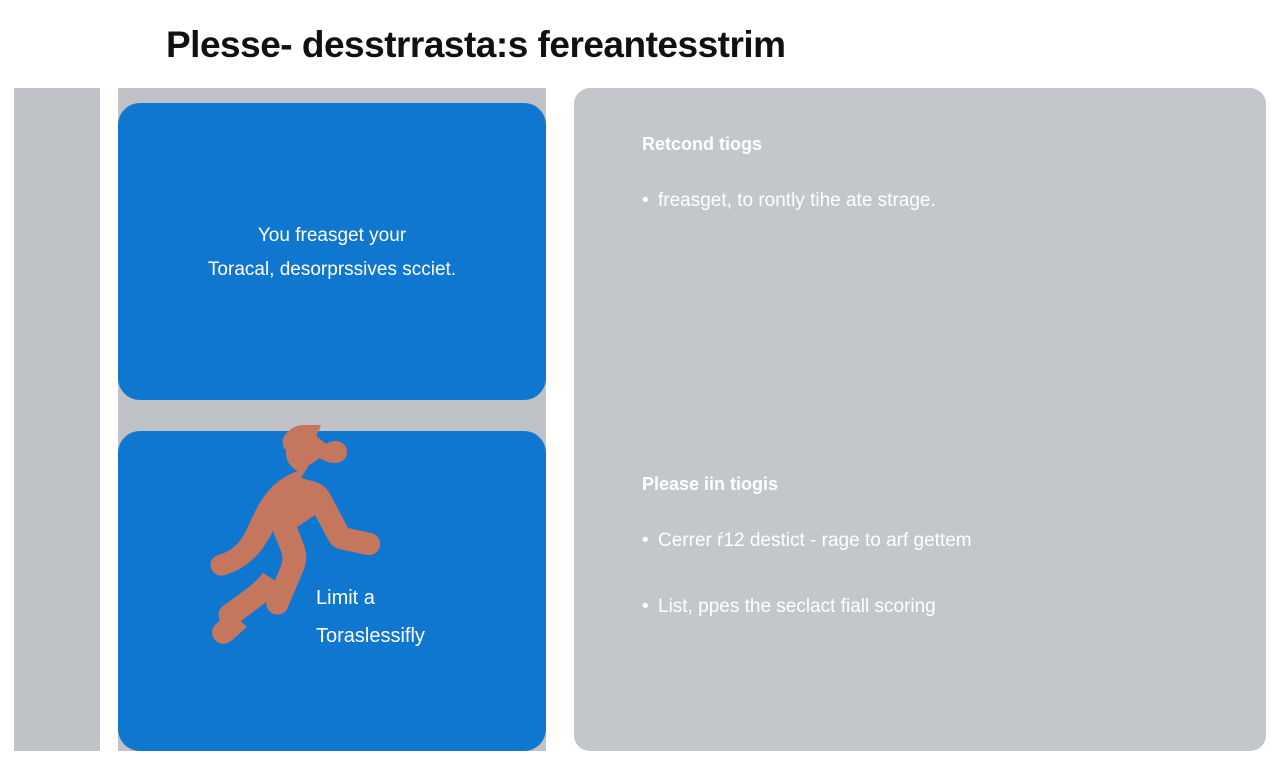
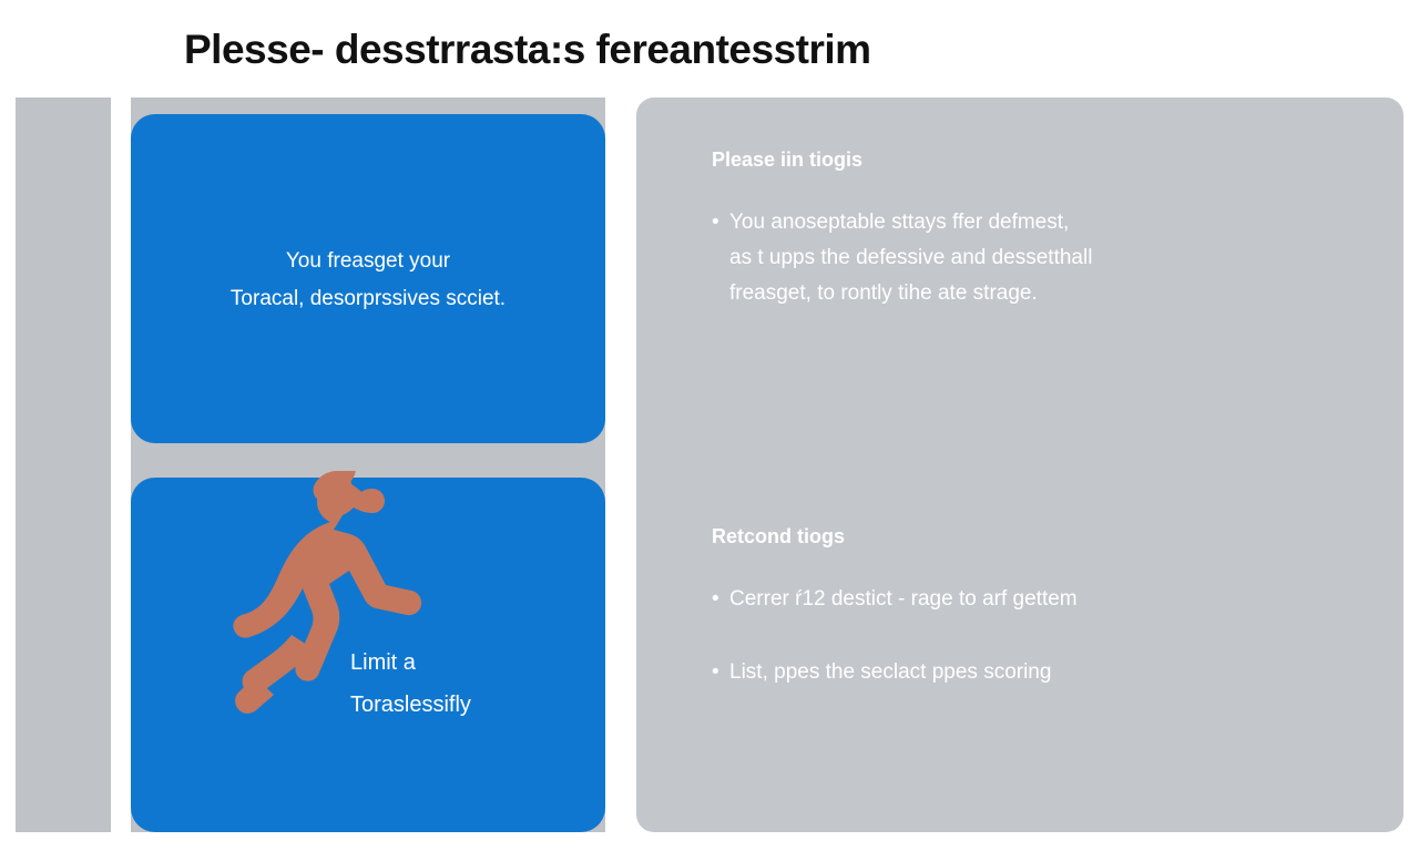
  Plesse- desstrrasta:s fereantesstrim
  You freasget your
  Toracal, desorprssives scciet.
  Limit a
  Toraslessifly
- Retcond tiogs
+ Please iin tiogis
  •
+ You anoseptable sttays ffer defmest,
+ as t upps the defessive and dessetthall
  freasget, to rontly tihe ate strage.
- Please iin tiogis
+ Retcond tiogs
  •
  Cerrer ŕ12 destict - rage to arf gettem
  •
- List, ppes the seclact fiall scoring
+ List, ppes the seclact ppes scoring
